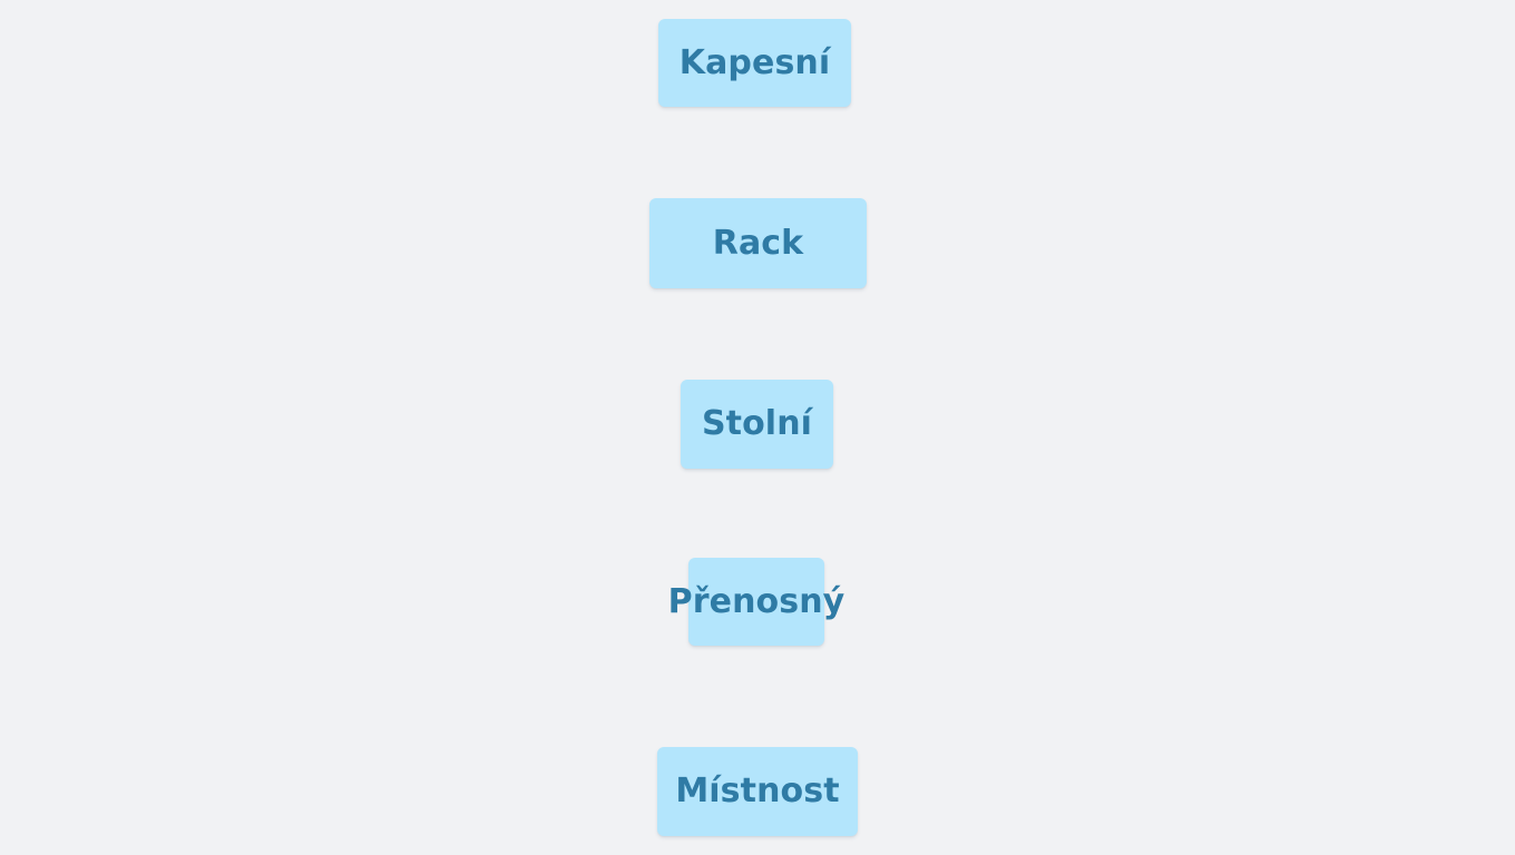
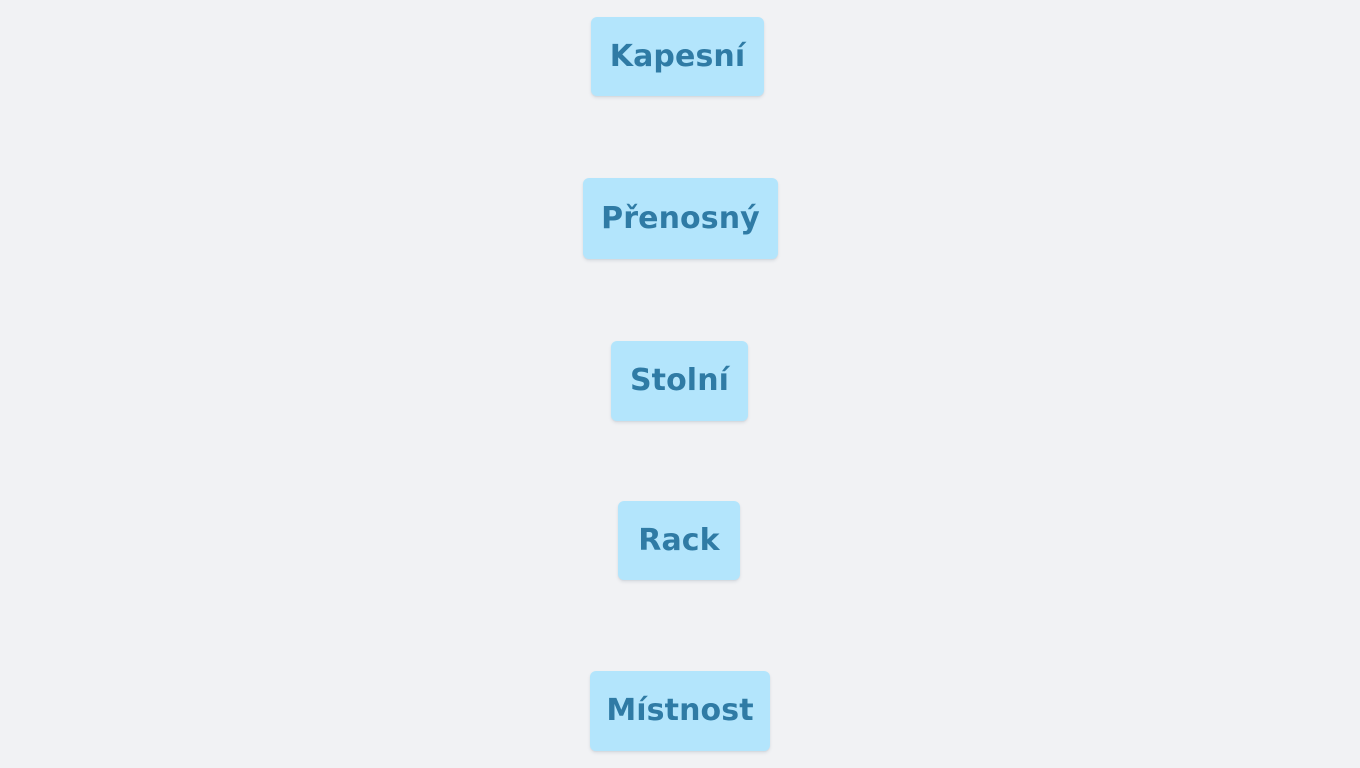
  Kapesní
- Rack
+ Přenosný
  Stolní
- Přenosný
+ Rack
  Místnost
